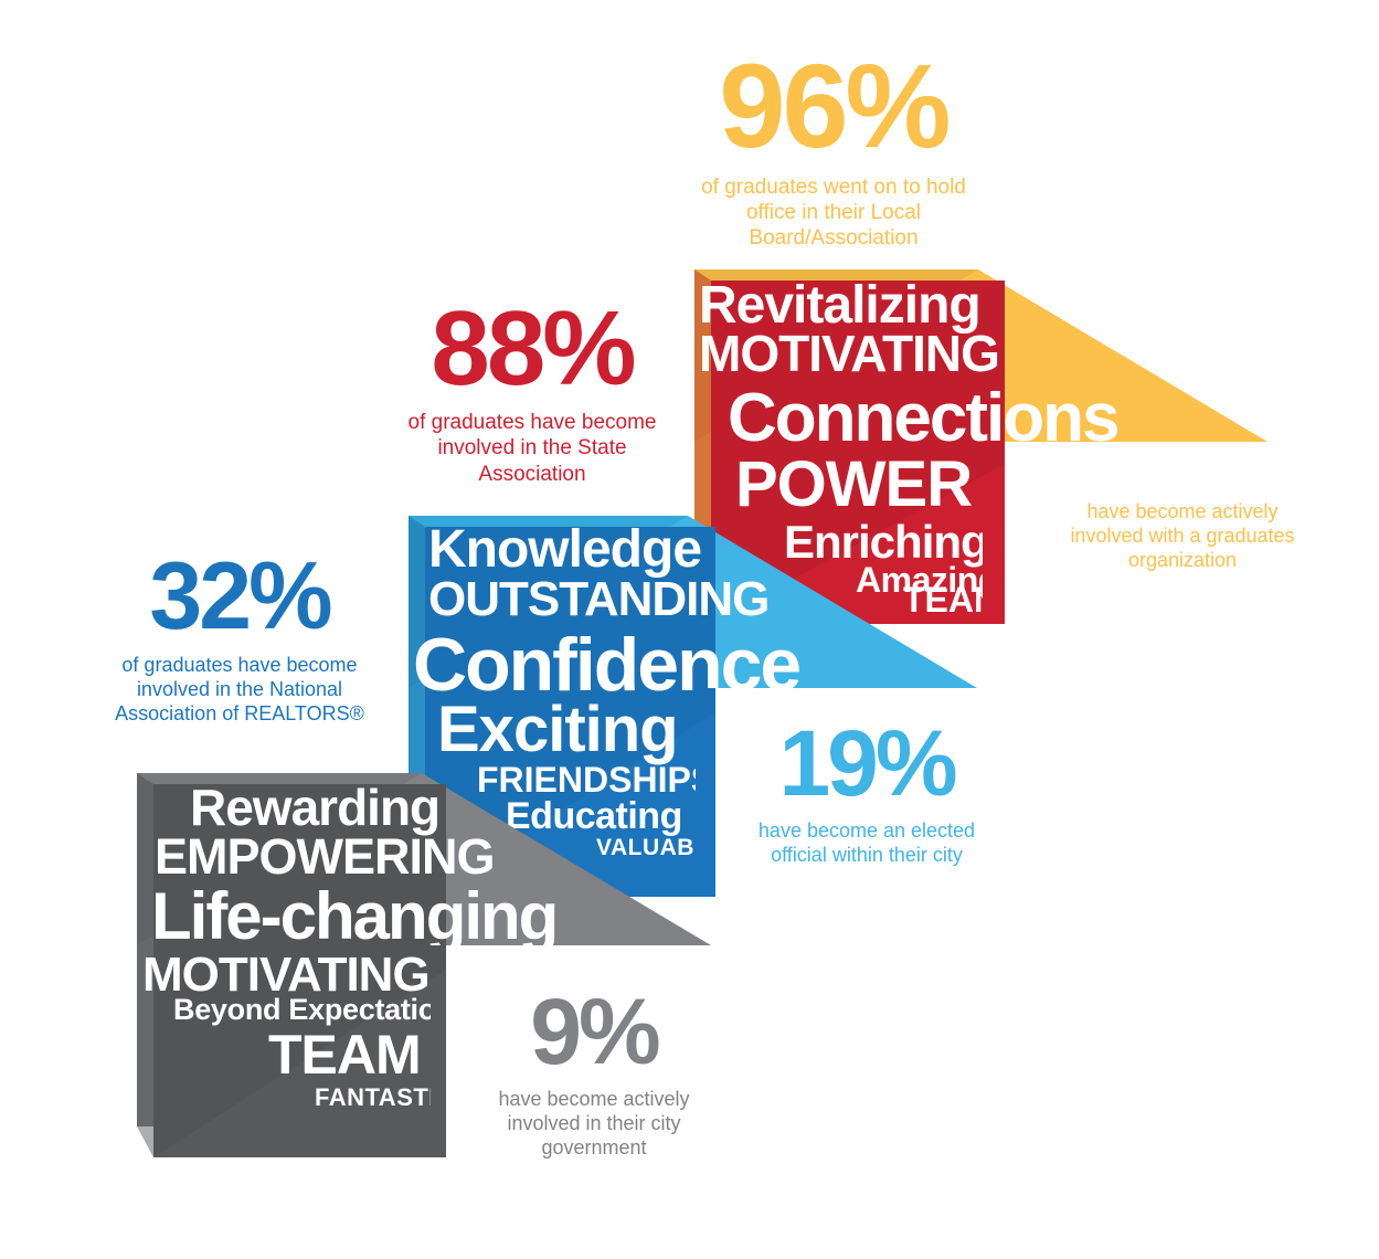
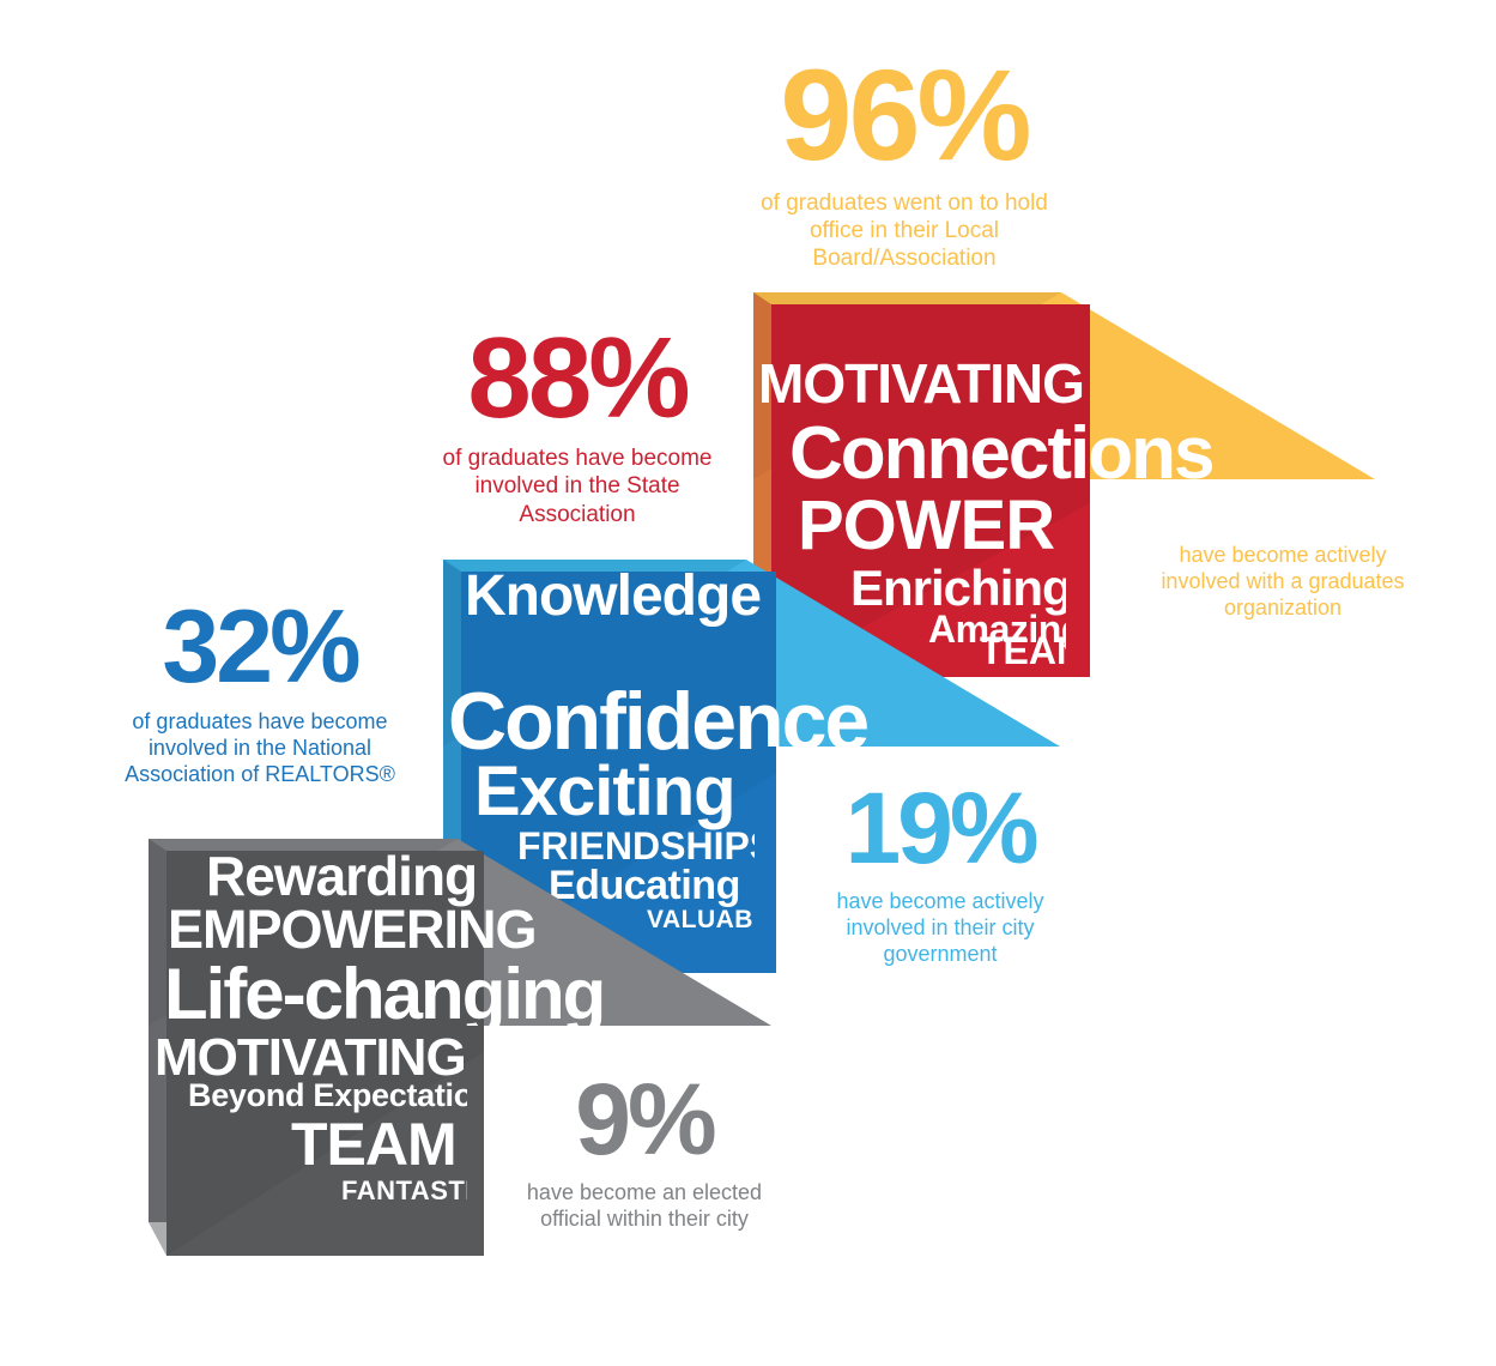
  96%
  of graduates went on to hold office in their Local Board/Association
  88%
  of graduates have become involved in the State Association
  32%
  of graduates have become involved in the National Association of REALTORS®
  have become actively involved with a graduates organization
  19%
- have become an elected official within their city
+ have become actively involved in their city government
  9%
- have become actively involved in their city government
+ have become an elected official within their city
- Revitalizing
  MOTIVATING
  Connections
  POWER
  Enriching
  Amazin
  TEA
  Knowledge
- OUTSTANDING
  Confidence
  Exciting
  FRIENDSHIP
  Educating
  VALUAB
  Rewarding
  EMPOWERING
  Life-changing
  MOTIVATING
  Beyond Expectatio
  TEAM
  FANTAST
